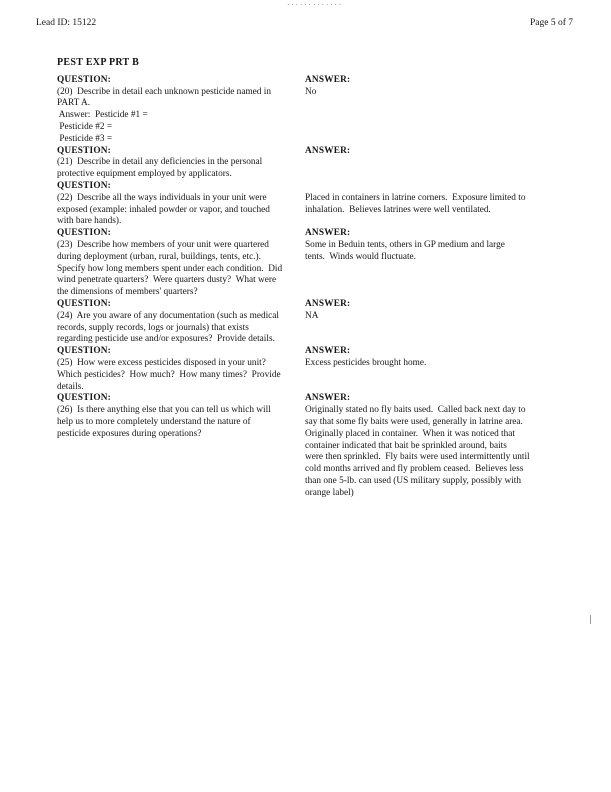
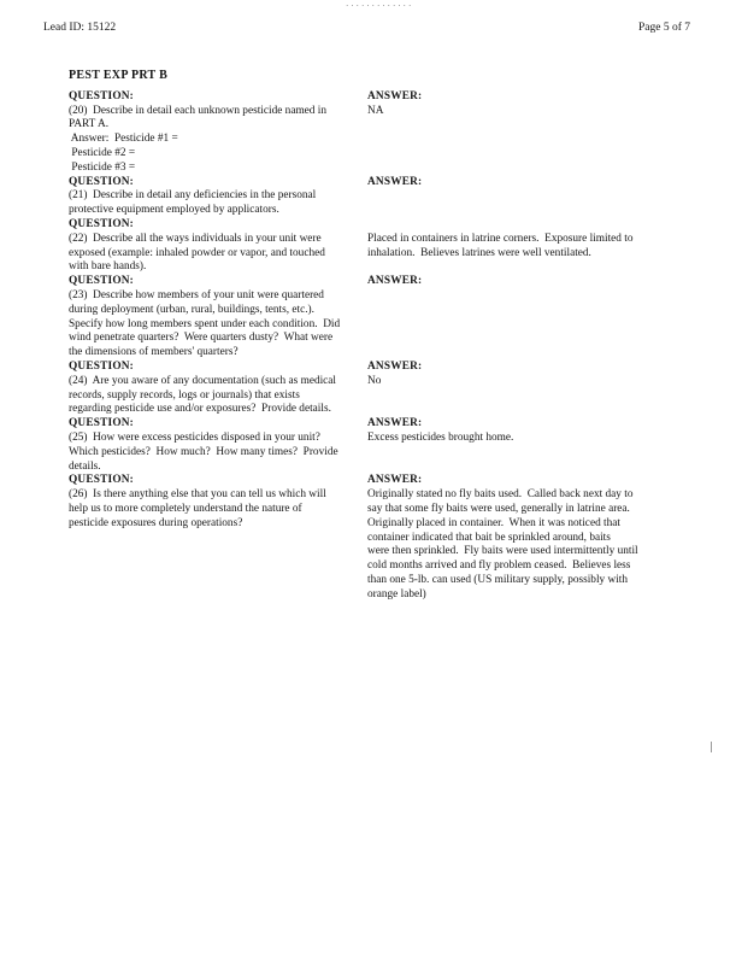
  ·············
  Lead ID: 15122
  Page 5 of 7
  PEST EXP PRT B
  QUESTION:
  (20) Describe in detail each unknown pesticide named in
  PART A.
  Answer: Pesticide #1 =
  Pesticide #2 =
  Pesticide #3 =
  ANSWER:
- No
+ NA
  QUESTION:
  (21) Describe in detail any deficiencies in the personal
  protective equipment employed by applicators.
  ANSWER:
  QUESTION:
  (22) Describe all the ways individuals in your unit were
  exposed (example: inhaled powder or vapor, and touched
  with bare hands).
  Placed in containers in latrine corners. Exposure limited to
  inhalation. Believes latrines were well ventilated.
  QUESTION:
  (23) Describe how members of your unit were quartered
  during deployment (urban, rural, buildings, tents, etc.).
  Specify how long members spent under each condition. Did
  wind penetrate quarters? Were quarters dusty? What were
  the dimensions of members' quarters?
  ANSWER:
- Some in Beduin tents, others in GP medium and large
- tents. Winds would fluctuate.
  QUESTION:
  (24) Are you aware of any documentation (such as medical
  records, supply records, logs or journals) that exists
  regarding pesticide use and/or exposures? Provide details.
  ANSWER:
- NA
+ No
  QUESTION:
  (25) How were excess pesticides disposed in your unit?
  Which pesticides? How much? How many times? Provide
  details.
  ANSWER:
  Excess pesticides brought home.
  QUESTION:
  (26) Is there anything else that you can tell us which will
  help us to more completely understand the nature of
  pesticide exposures during operations?
  ANSWER:
  Originally stated no fly baits used. Called back next day to
  say that some fly baits were used, generally in latrine area.
  Originally placed in container. When it was noticed that
  container indicated that bait be sprinkled around, baits
  were then sprinkled. Fly baits were used intermittently until
  cold months arrived and fly problem ceased. Believes less
  than one 5-lb. can used (US military supply, possibly with
  orange label)
